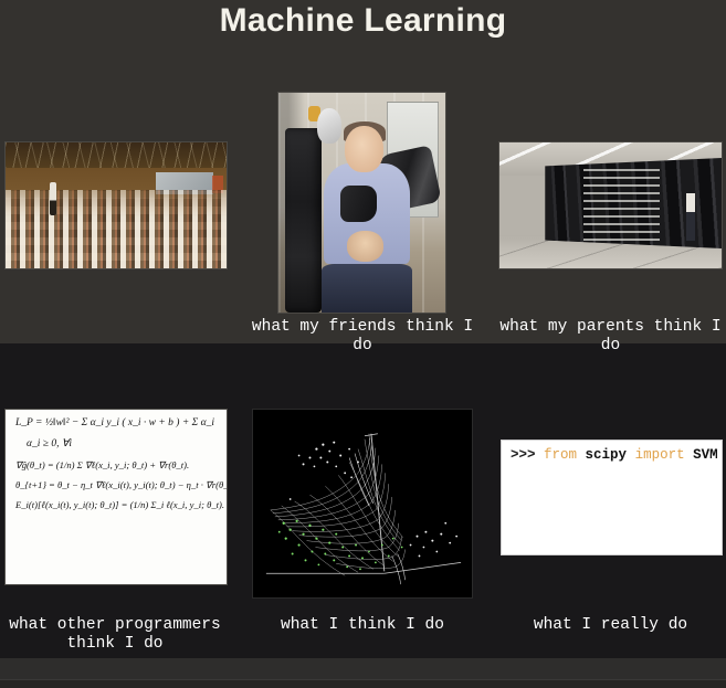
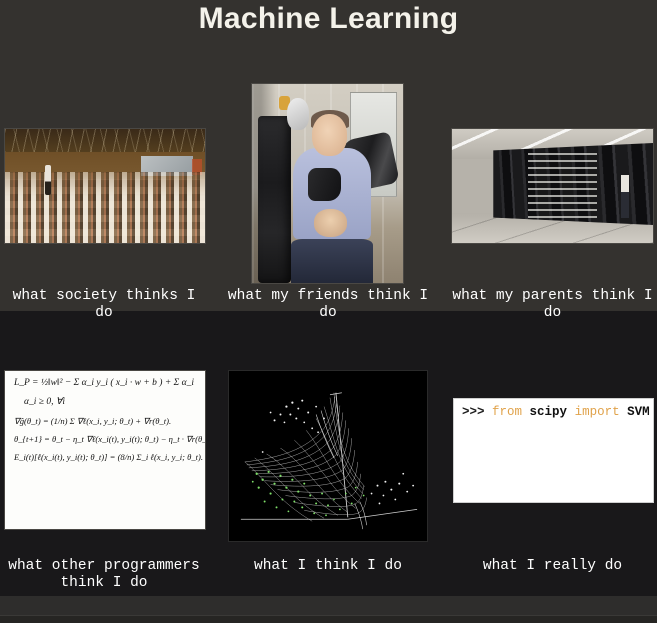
  Machine Learning
+ what society thinks I do
  what my friends think I do
  what my parents think I do
  L_P = ½‖w‖² − Σ α_i y_i ( x_i · w + b ) + Σ α_i
  α_i ≥ 0, ∀i
  ∇ĝ(θ_t) = (1/n) Σ ∇ℓ(x_i, y_i; θ_t) + ∇r(θ_t).
  θ_{t+1} = θ_t − η_t ∇ℓ(x_i(t), y_i(t); θ_t) − η_t · ∇r(θ_
- E_i(t)[ℓ(x_i(t), y_i(t); θ_t)] = (1/n) Σ_i ℓ(x_i, y_i; θ_t).
+ E_i(t)[ℓ(x_i(t), y_i(t); θ_t)] = (8/n) Σ_i ℓ(x_i, y_i; θ_t).
  what other programmers think I do
  what I think I do
  >>> from scipy import SVM
  what I really do
